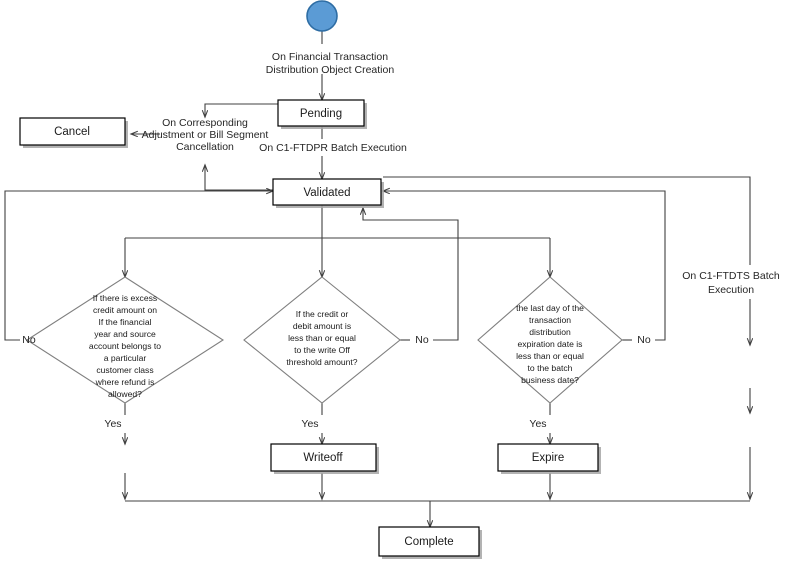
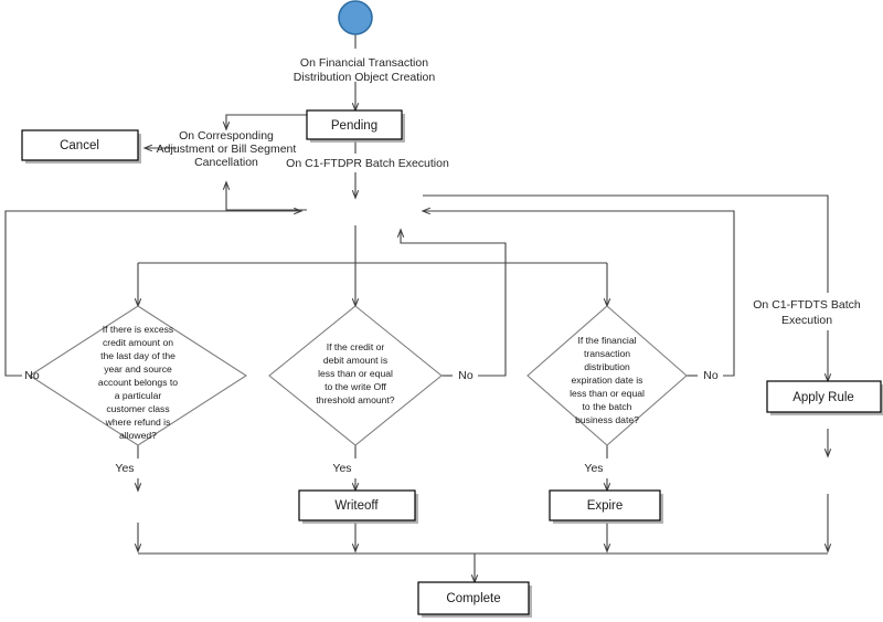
  Pending
  Cancel
- Validated
  If there is excess
  credit amount on
- If the financial
+ the last day of the
  year and source
  account belongs to
  a particular
  customer class
  where refund is
  allowed?
  If the credit or
  debit amount is
  less than or equal
  to the write Off
  threshold amount?
- the last day of the
+ If the financial
  transaction
  distribution
  expiration date is
  less than or equal
  to the batch
  business date?
  Writeoff
  Expire
+ Apply Rule
  Complete
  On Financial Transaction
  Distribution Object Creation
  On Corresponding
  Adjustment or Bill Segment
  Cancellation
  On C1-FTDPR Batch Execution
  On C1-FTDTS Batch
  Execution
  No
  No
  No
  Yes
  Yes
  Yes
